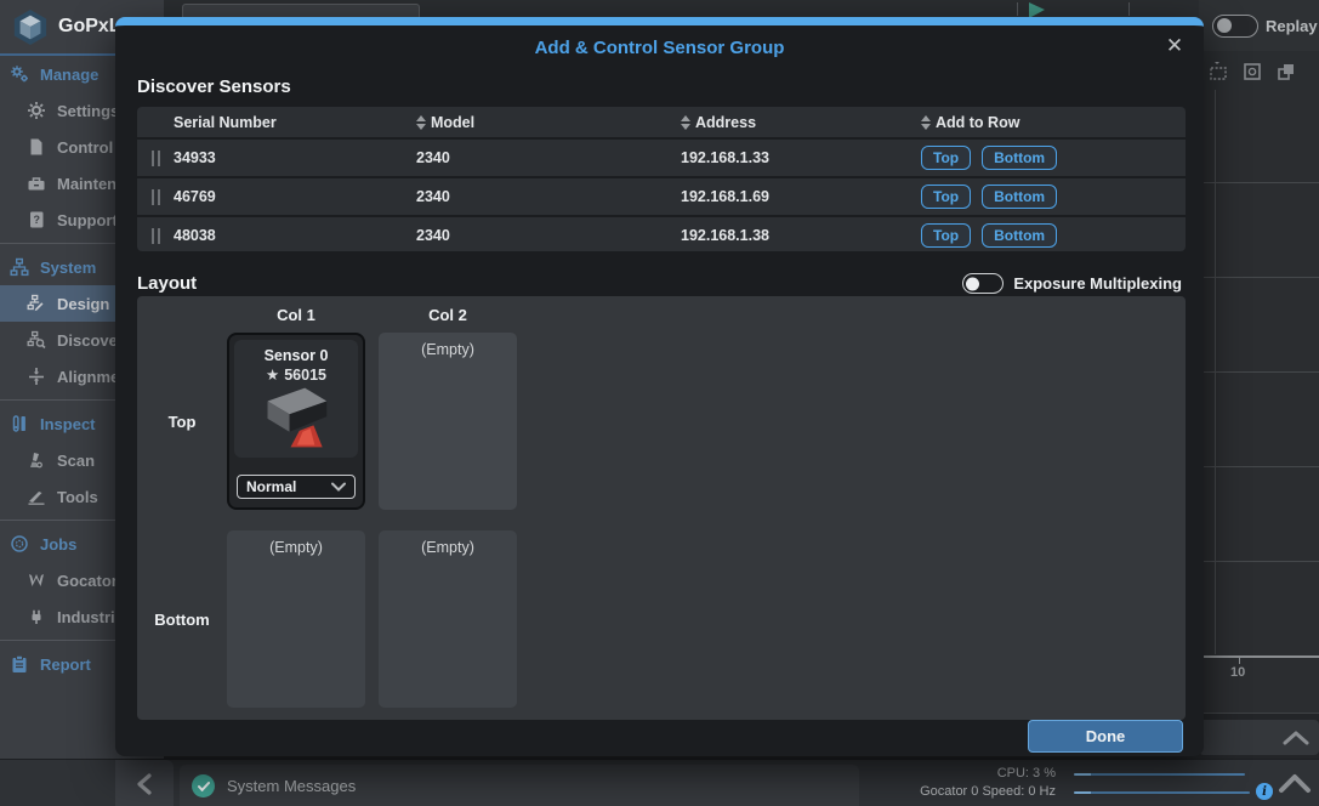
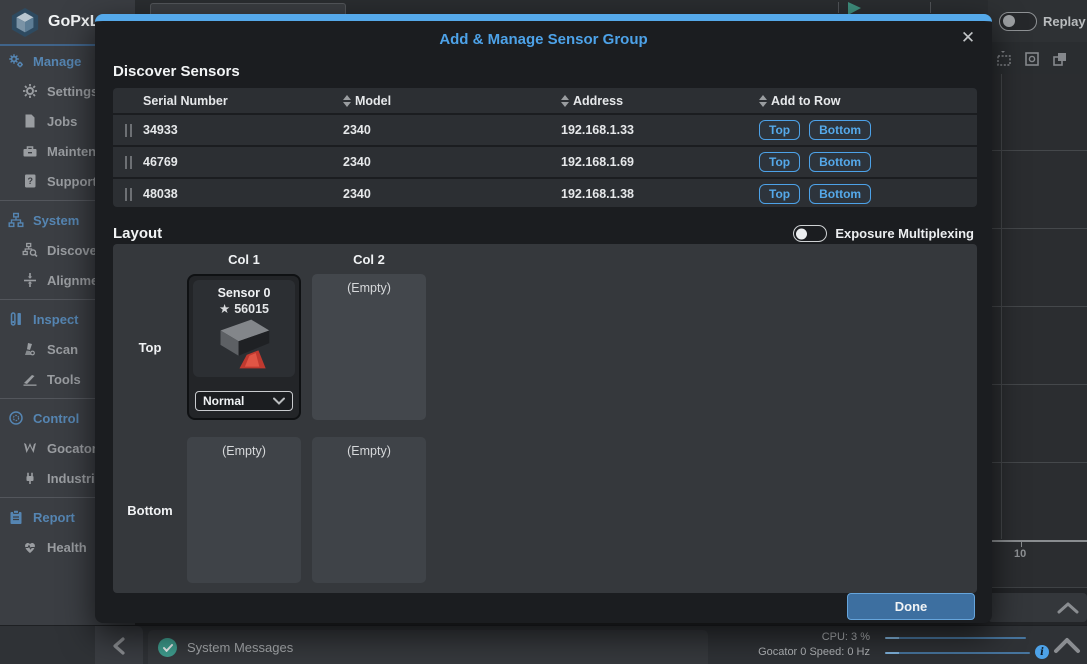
  Replay
  10
  GoPx
  Manage
  Setting
- Control
+ Jobs
  ?
  Suppor
  System
- Design
  Discove
  Inspect
  Scan
  Tools
- Jobs
+ Control
  Gocato
  Industri
  Report
+ Health
  System Messages
  CPU: 3 %
  Gocator 0 Speed: 0 Hz
  i
- Add & Control Sensor Group
+ Add & Manage Sensor Group
  ✕
  Discover Sensors
  Serial Number
  Model
  Address
  Add to Row
  34933
  2340
  192.168.1.33
  Top
  Bottom
  46769
  2340
  192.168.1.69
  Top
  Bottom
  48038
  2340
  192.168.1.38
  Top
  Bottom
  Layout
  Exposure Multiplexing
  Col 1
  Col 2
  Top
  Bottom
  Sensor 0
  ★ 56015
  Normal
  (Empty)
  (Empty)
  (Empty)
  Done
